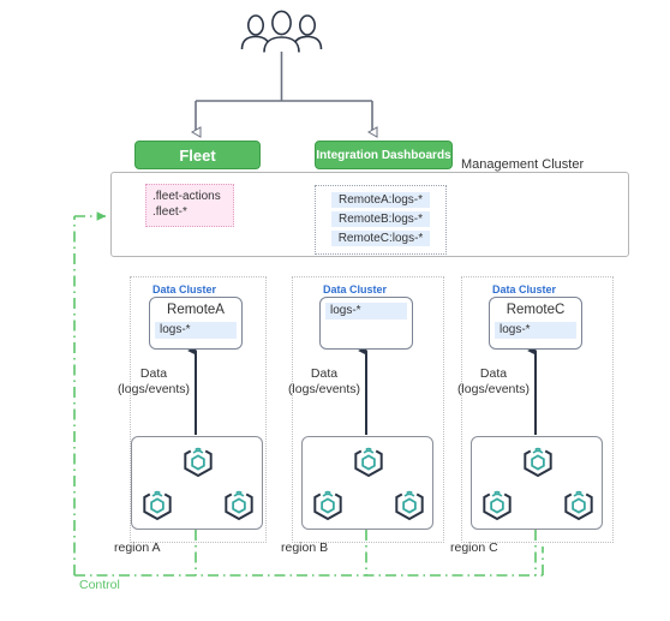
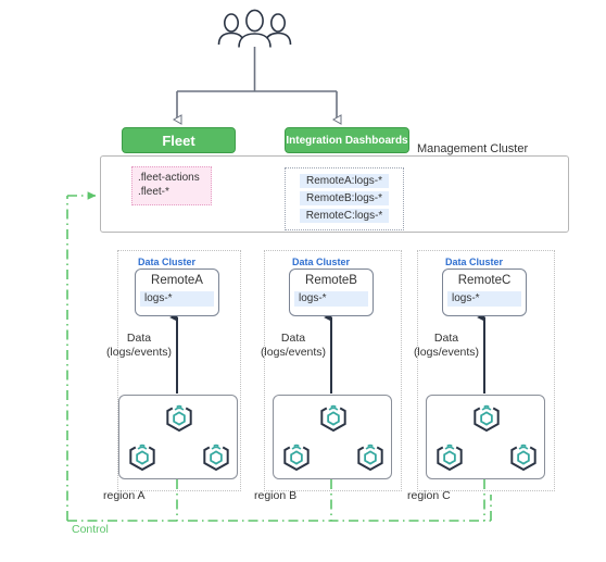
  Fleet
  Integration Dashboards
  Management Cluster
  .fleet-actions
  .fleet-*
  RemoteA:logs-*
  RemoteB:logs-*
  RemoteC:logs-*
  Data Cluster
  RemoteA
  logs-*
  Data
  (logs/events)
  region A
  Data Cluster
+ RemoteB
  logs-*
  Data
  (logs/events)
  region B
  Data Cluster
  RemoteC
  logs-*
  Data
  (logs/events)
  region C
  Control
